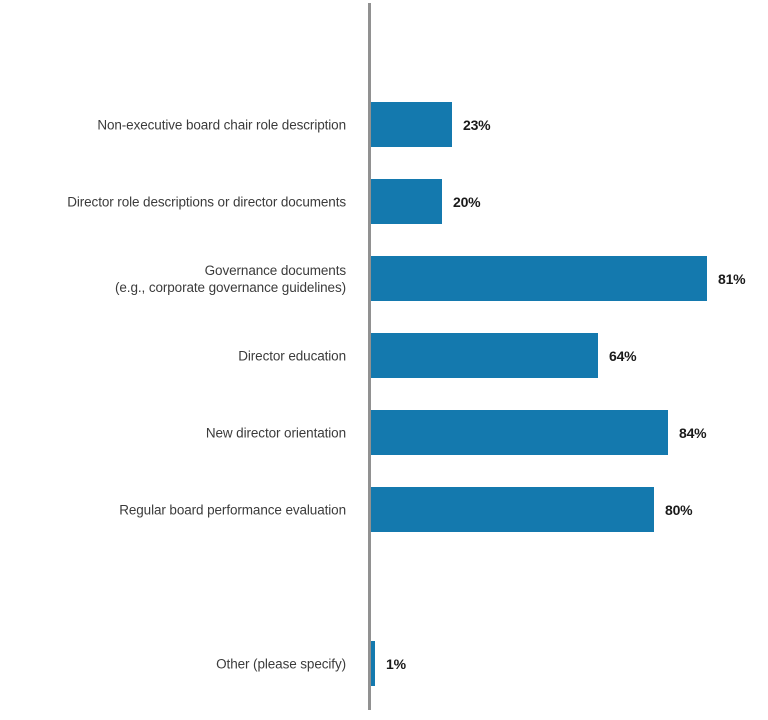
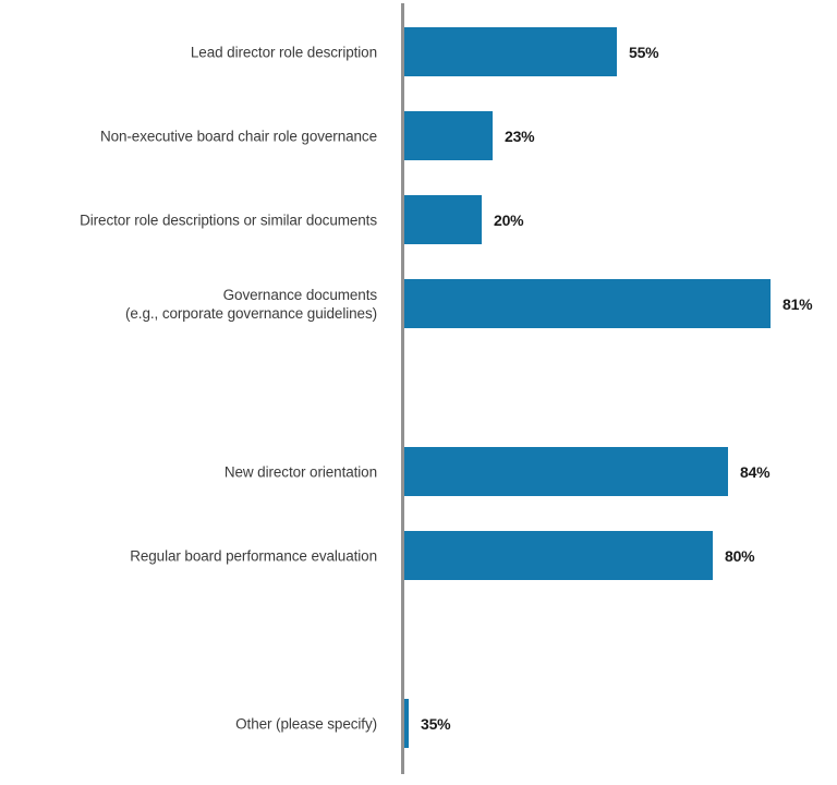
+ Lead director role description
+ 55%
- Non-executive board chair role description
+ Non-executive board chair role governance
  23%
- Director role descriptions or director documents
+ Director role descriptions or similar documents
  20%
  Governance documents
  (e.g., corporate governance guidelines)
  81%
- Director education
- 64%
  New director orientation
  84%
  Regular board performance evaluation
  80%
  Other (please specify)
- 1%
+ 35%
